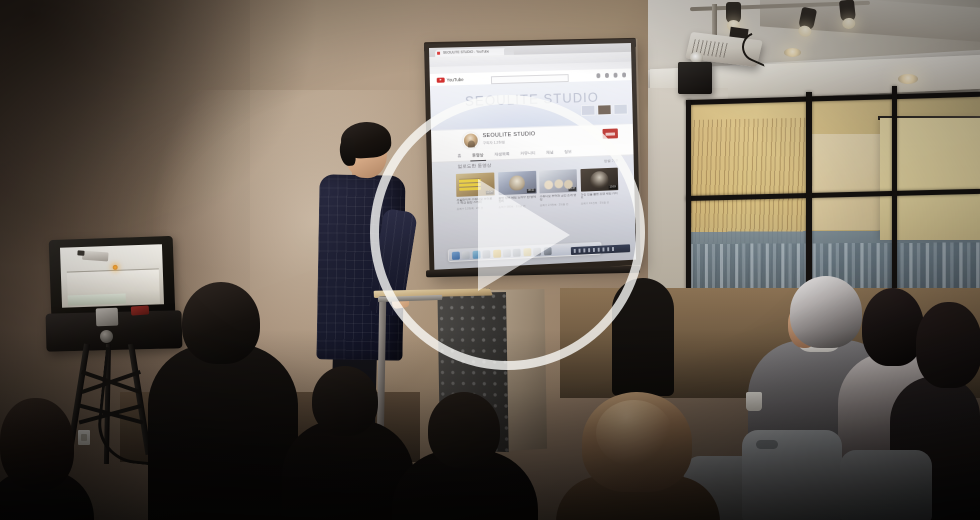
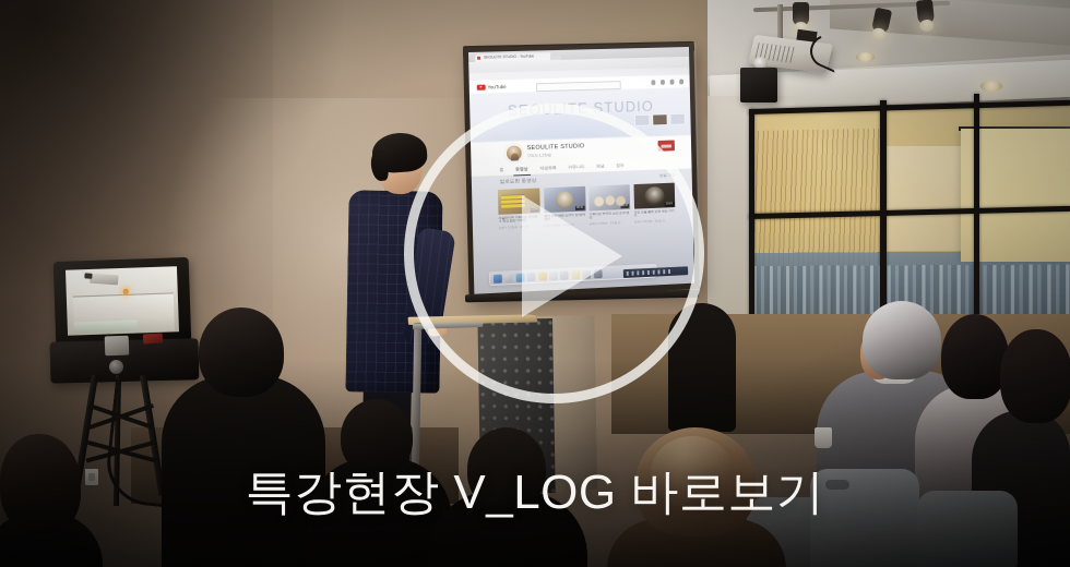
+ 특강현장 V_LOG 바로보기
